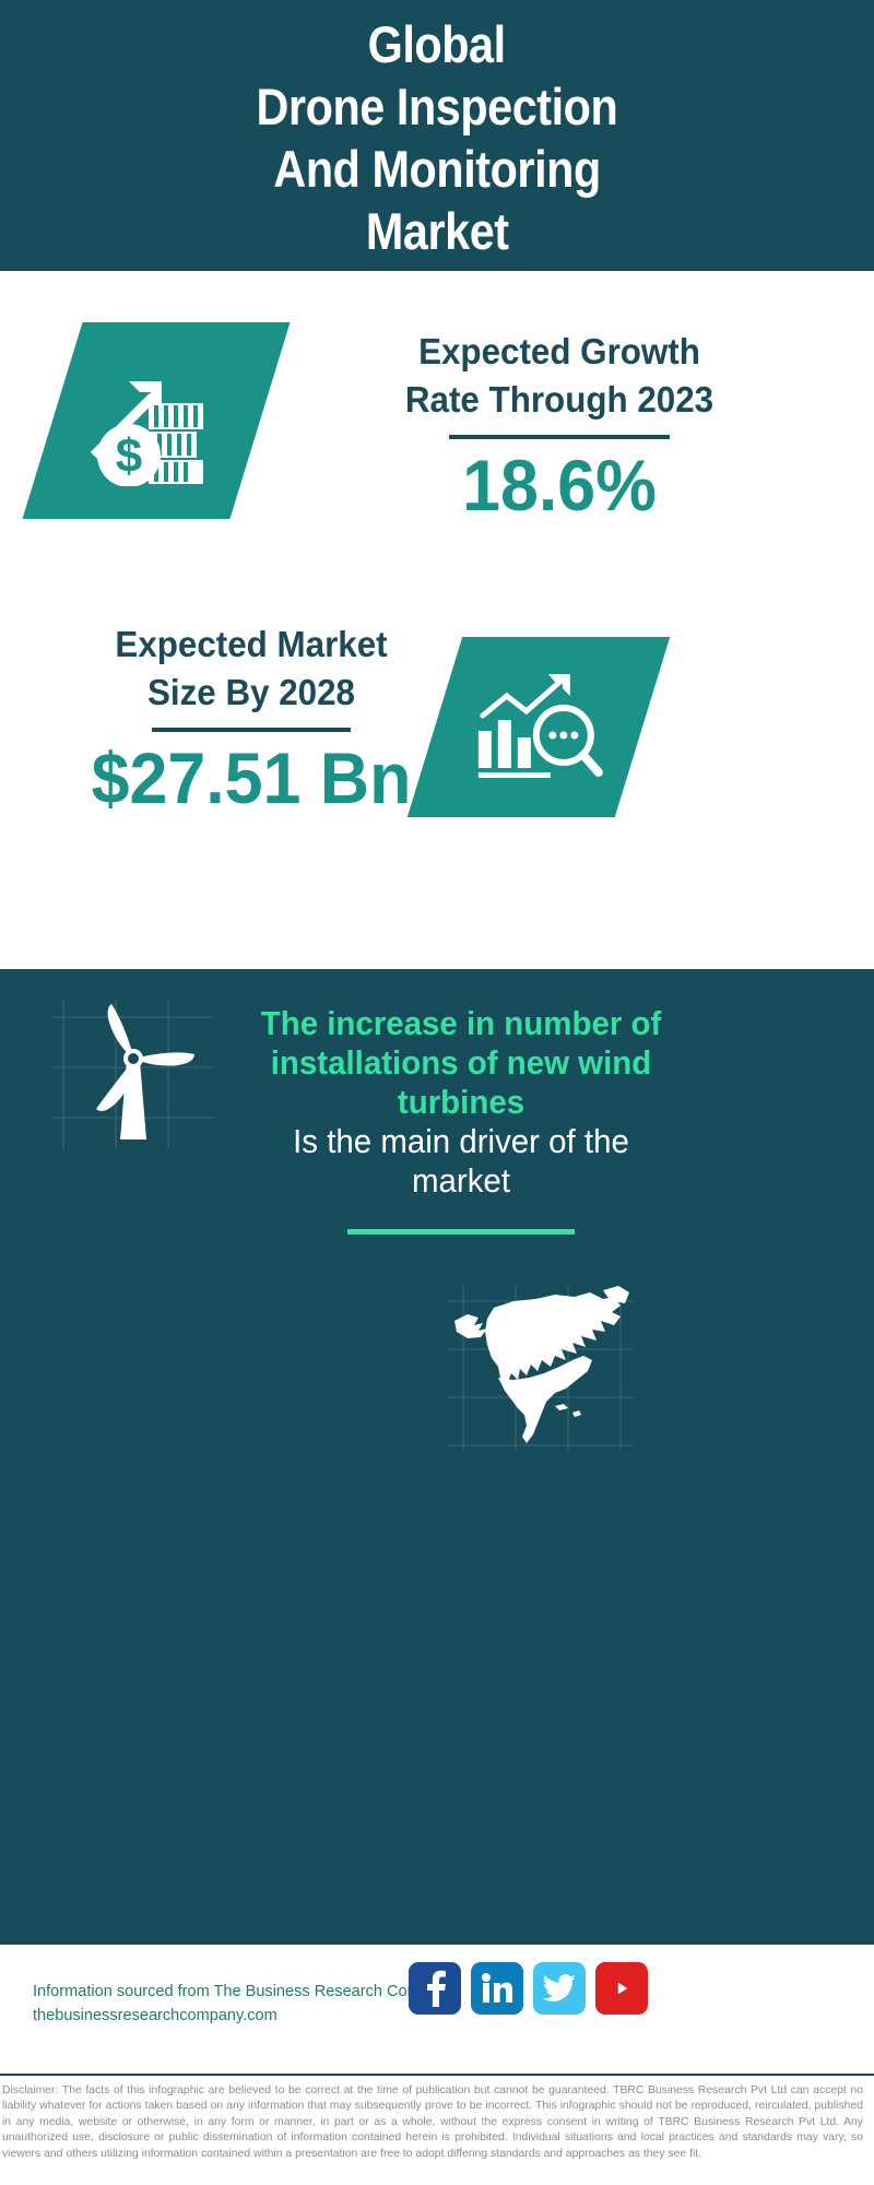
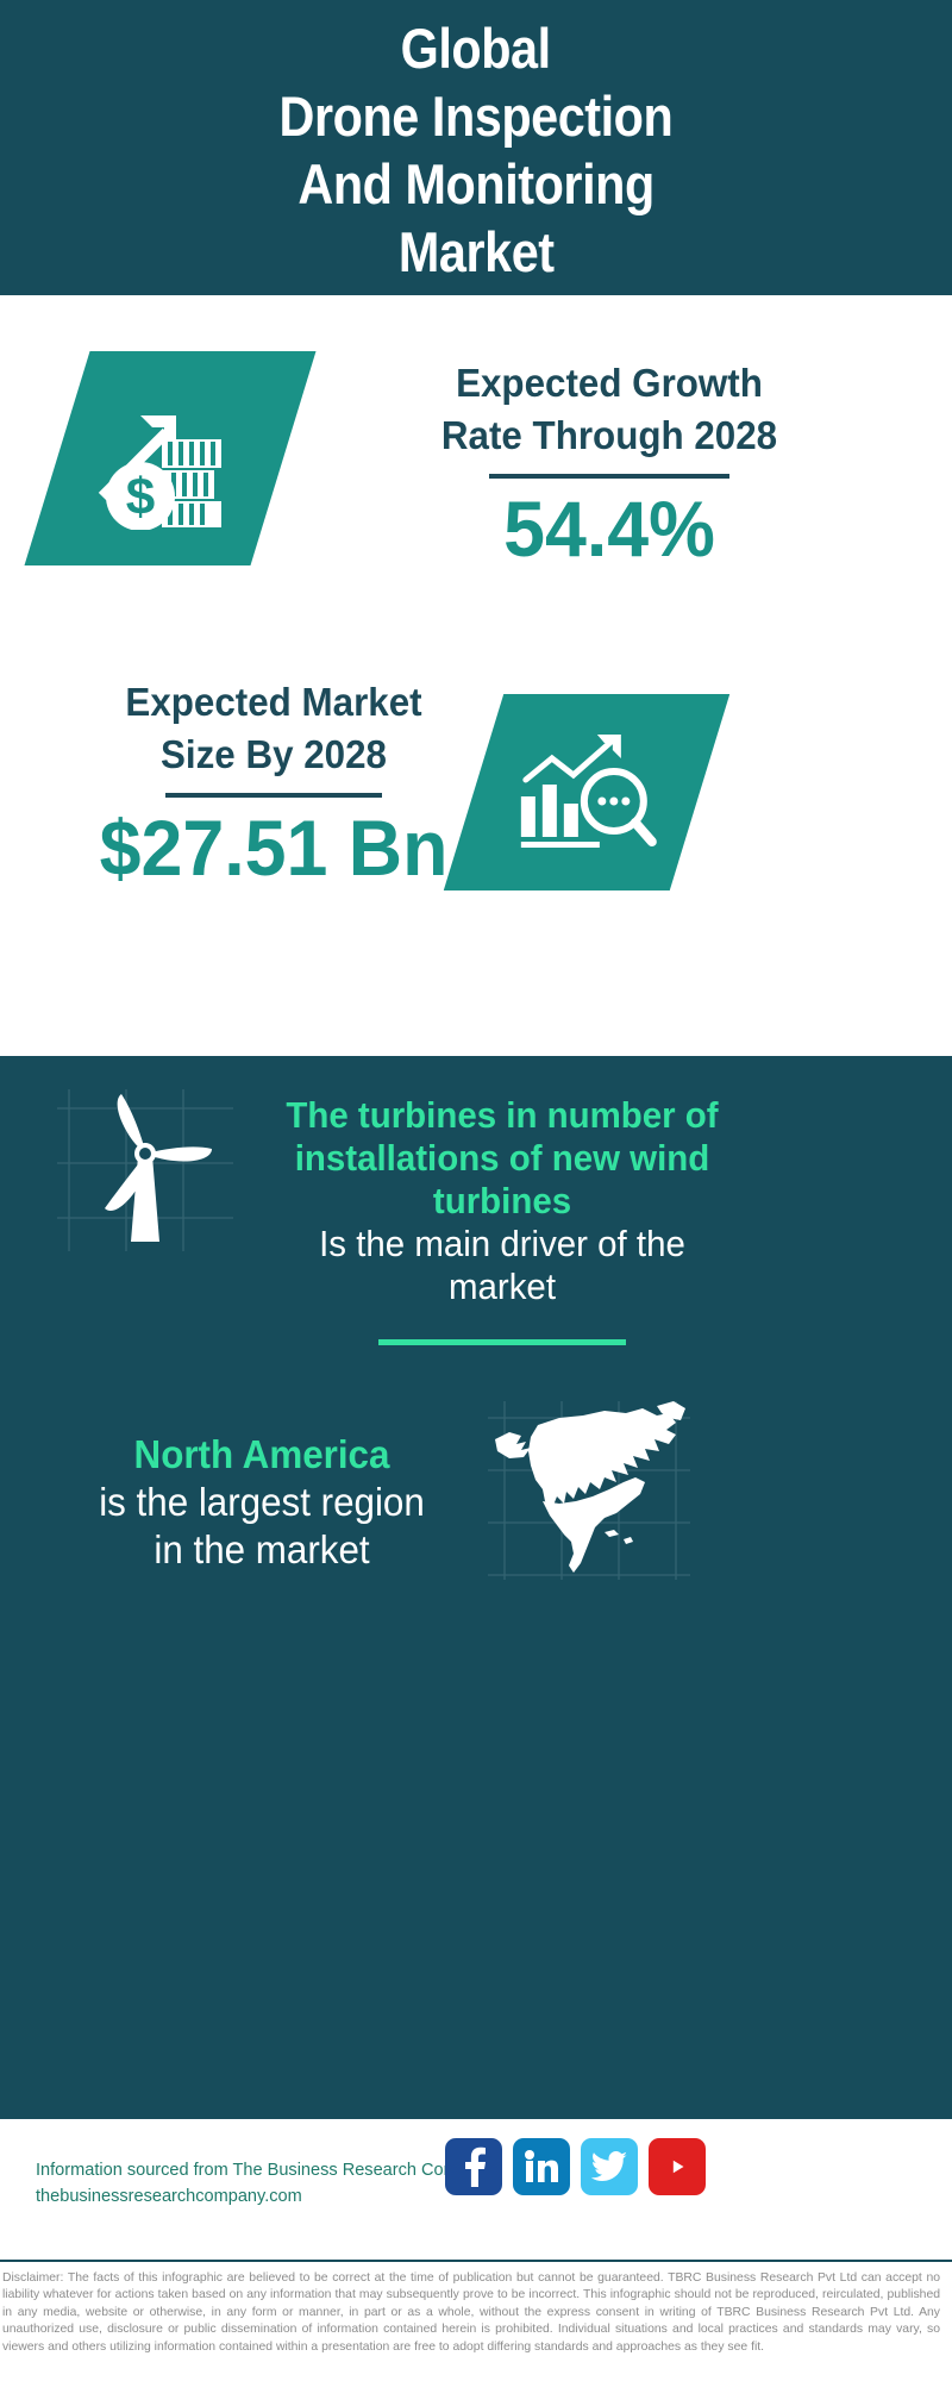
  Global
  Drone Inspection
  And Monitoring
  Market
  Expected Growth
- Rate Through 2023
+ Rate Through 2028
- 18.6%
+ 54.4%
  Expected Market
  Size By 2028
  $27.51 Bn
- The increase in number of
+ The turbines in number of
  installations of new wind
  turbines
  Is the main driver of the
  market
+ North America
+ is the largest region
+ in the market
  Information sourced from The Business Research Co
  thebusinessresearchcompany.com
  Disclaimer: The facts of this infographic are believed to be correct at the time of publication but cannot be guaranteed. TBRC Business Research Pvt Ltd can accept no liability whatever for actions taken based on any information that may subsequently prove to be incorrect. This infographic should not be reproduced, reirculated, published in any media, website or otherwise, in any form or manner, in part or as a whole, without the express consent in writing of TBRC Business Research Pvt Ltd. Any unauthorized use, disclosure or public dissemination of information contained herein is prohibited. Individual situations and local practices and standards may vary, so viewers and others utilizing information contained within a presentation are free to adopt differing standards and approaches as they see fit.
